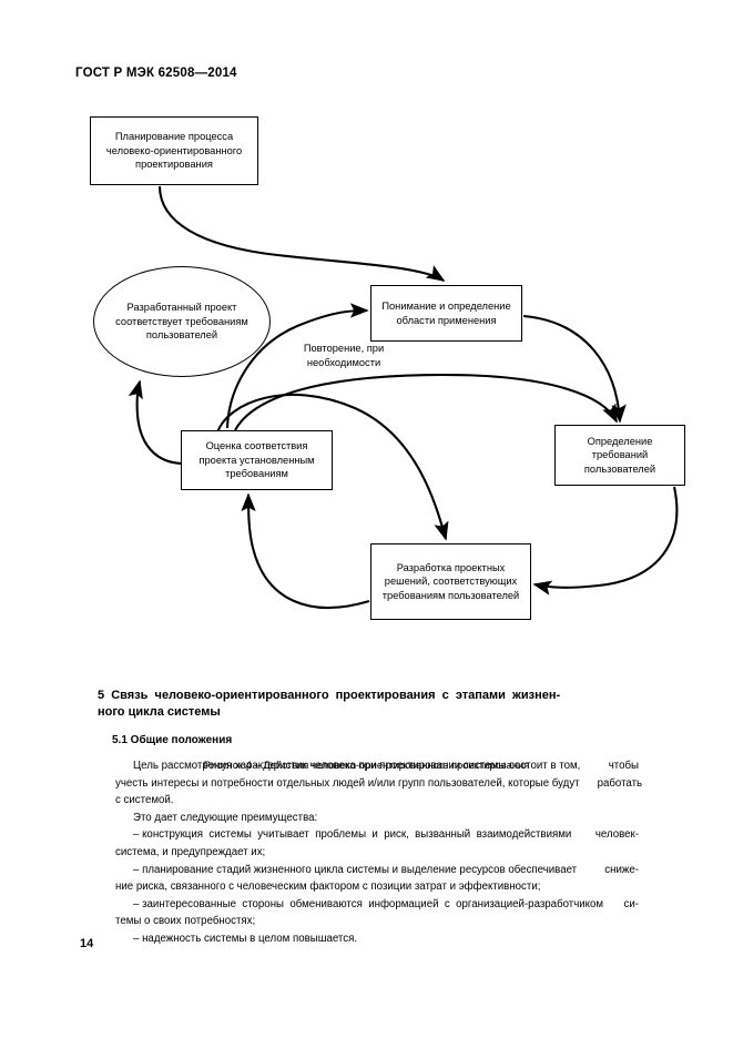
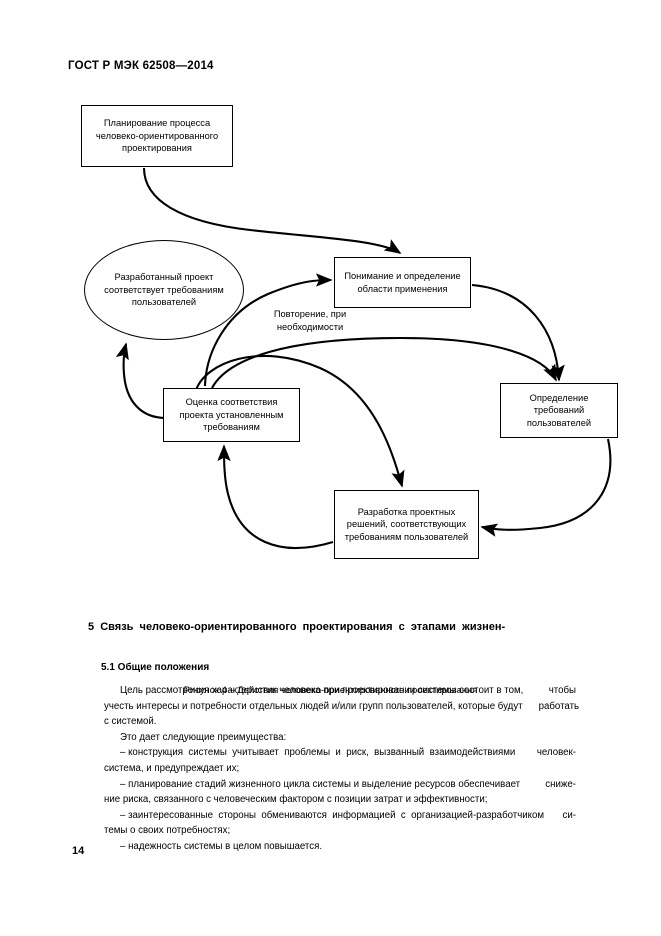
  ГОСТ Р МЭК 62508—2014
  Планирование процесса человеко-ориентированного проектирования
  Разработанный проект соответствует требованиям пользователей
  Понимание и определение области применения
  Определение требований пользователей
  Оценка соответствия проекта установленным требованиям
  Разработка проектных решений, соответствующих требованиям пользователей
  Повторение, при необходимости
  Рисунок 4 – Действия человеко-ориентированного проектирования
  5 Связь человеко-ориентированного проектирования с этапами жизнен-
- ного цикла системы
  5.1 Общие положения
  Цель рассмотрения характеристик человека при проектировании системы состоит в том,
  чтобы
  учесть интересы и потребности отдельных людей и/или групп пользователей, которые будут
  работать
  с системой.
  Это дает следующие преимущества:
  – конструкция системы учитывает проблемы и риск, вызванный взаимодействиями
  человек-
  система, и предупреждает их;
  – планирование стадий жизненного цикла системы и выделение ресурсов обеспечивает
  сниже-
  ние риска, связанного с человеческим фактором с позиции затрат и эффективности;
  – заинтересованные стороны обмениваются информацией с организацией-разработчиком
  си-
  темы о своих потребностях;
  – надежность системы в целом повышается.
  14
